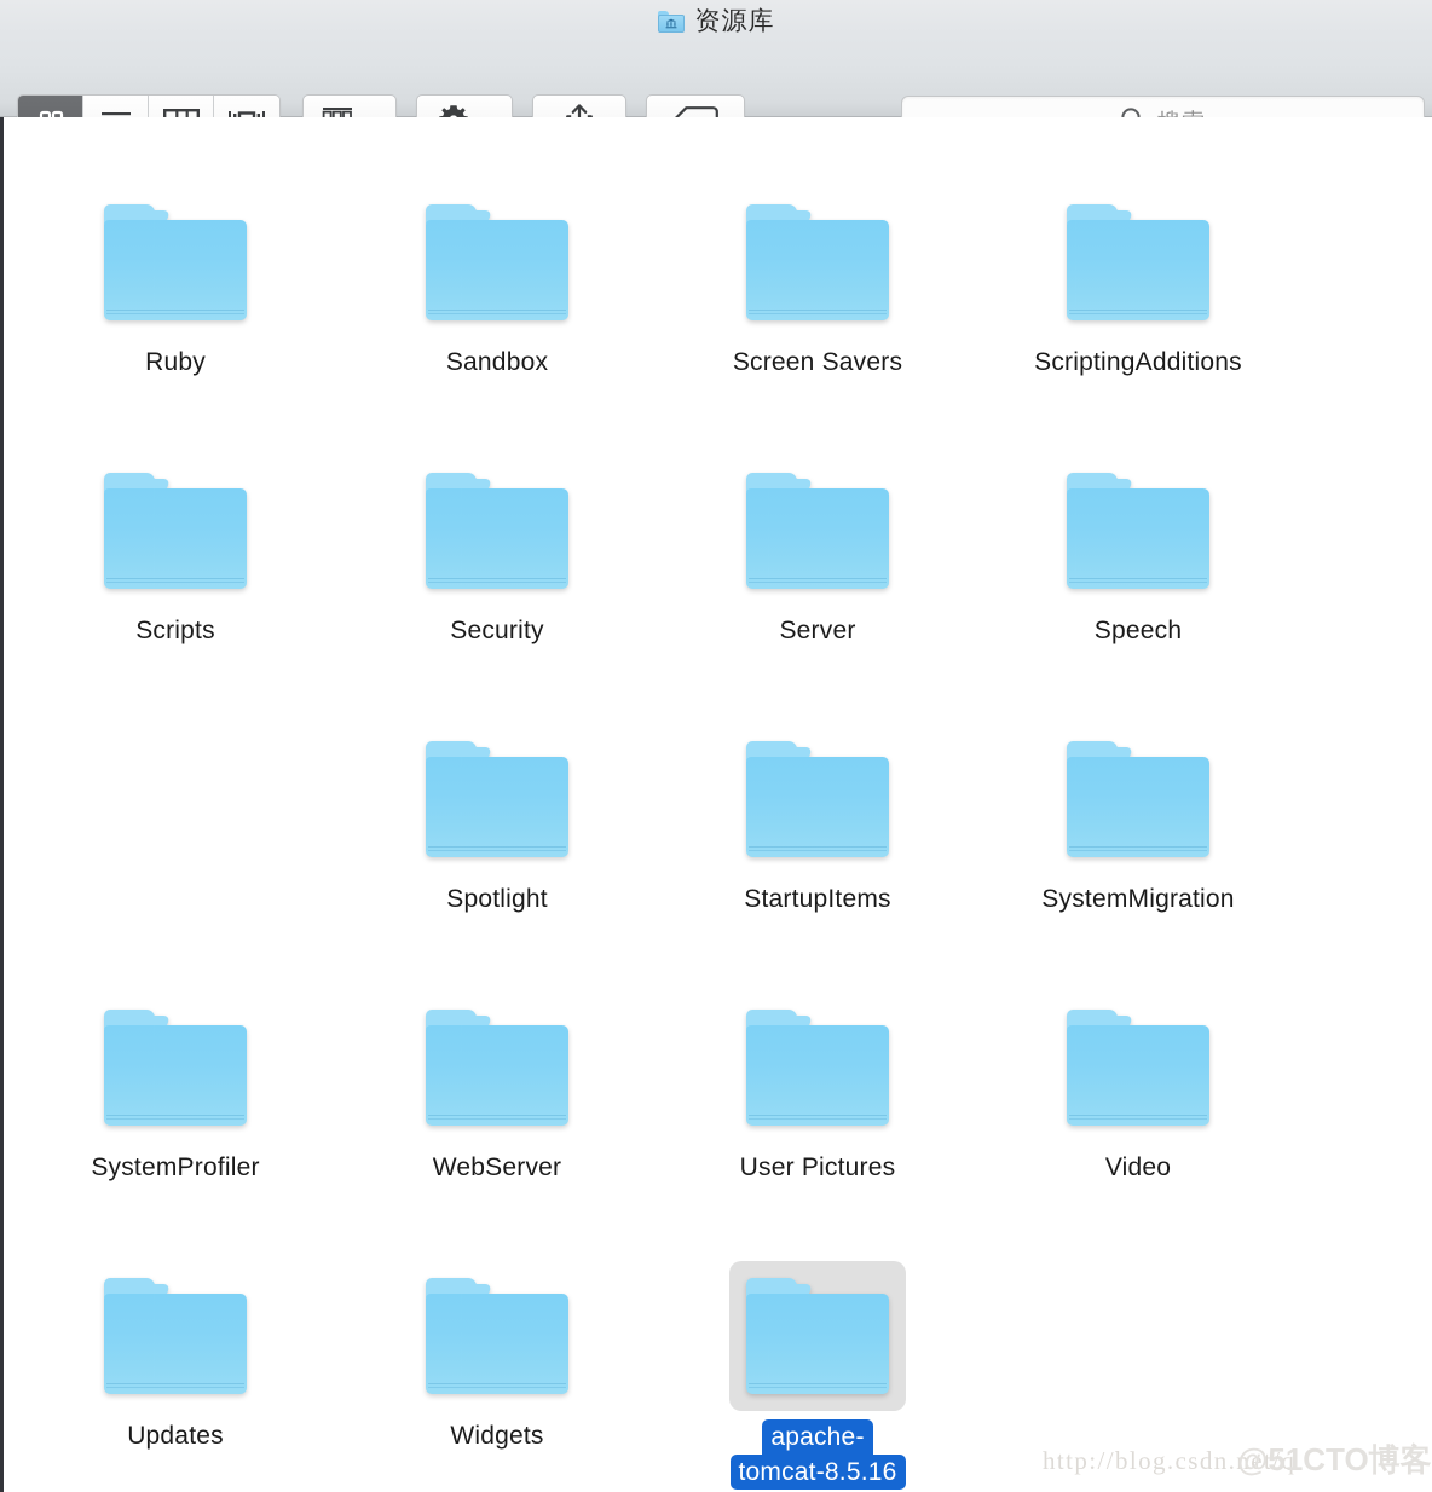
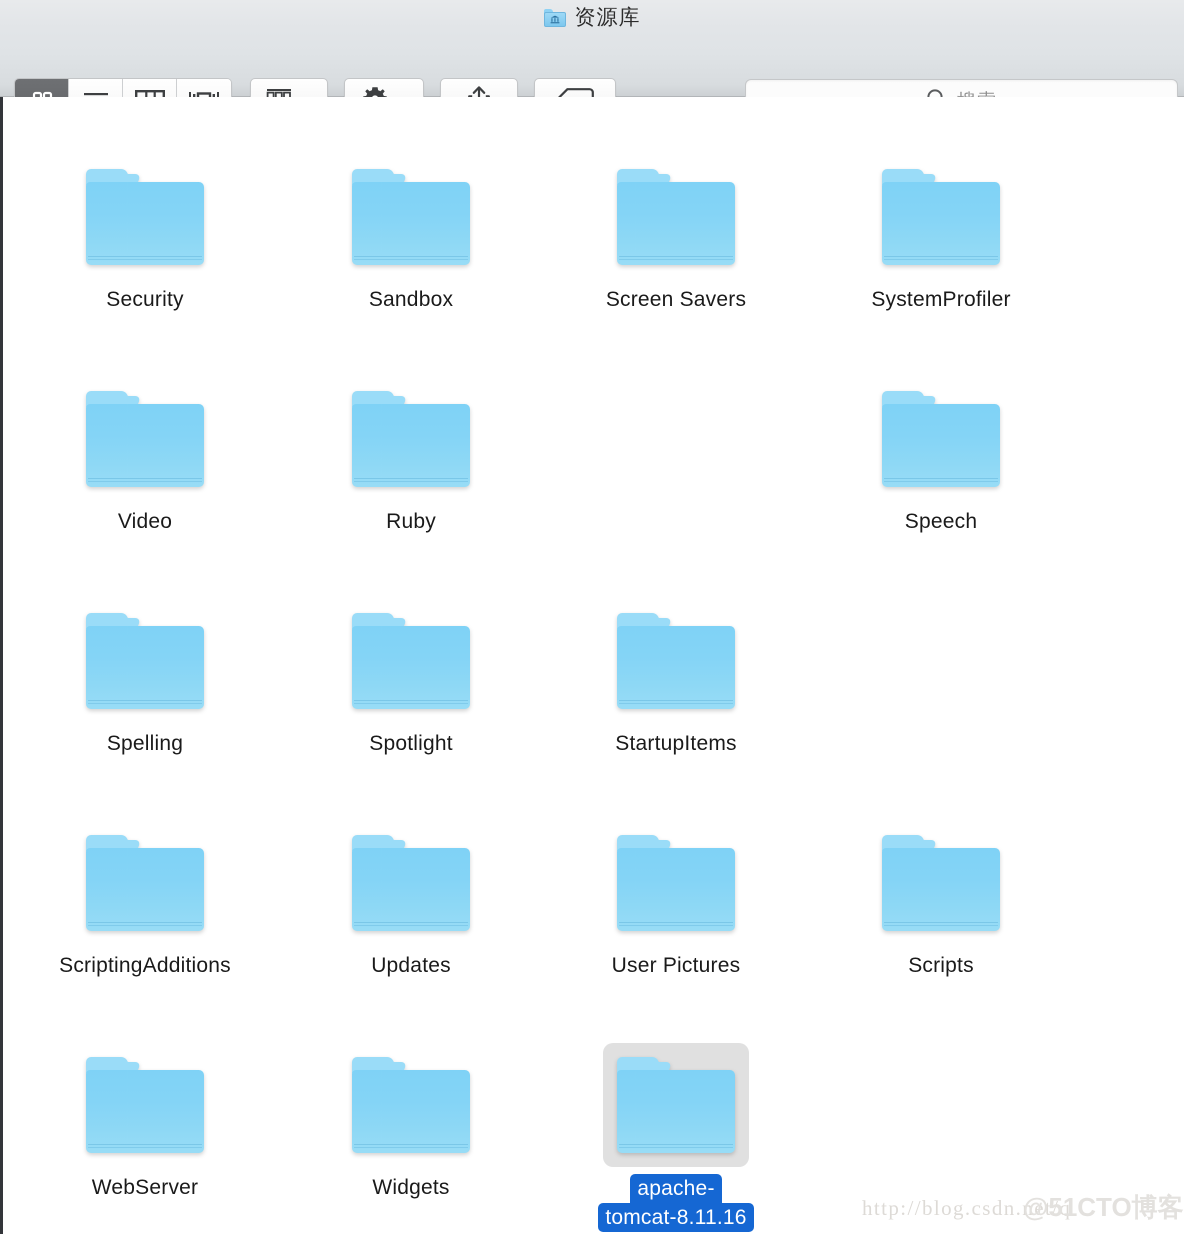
  资源库
- Ruby
+ Security
  Sandbox
  Screen Savers
- ScriptingAdditions
+ SystemProfiler
- Scripts
+ Video
- Security
+ Ruby
- Server
  Speech
+ Spelling
  Spotlight
  StartupItems
- SystemMigration
- SystemProfiler
+ ScriptingAdditions
- WebServer
+ Updates
  User Pictures
- Video
+ Scripts
- Updates
+ WebServer
  Widgets
  apache-
- tomcat-8.5.16
+ tomcat-8.11.16
  http://blog.csdn.net/q
  @51CTO博客
